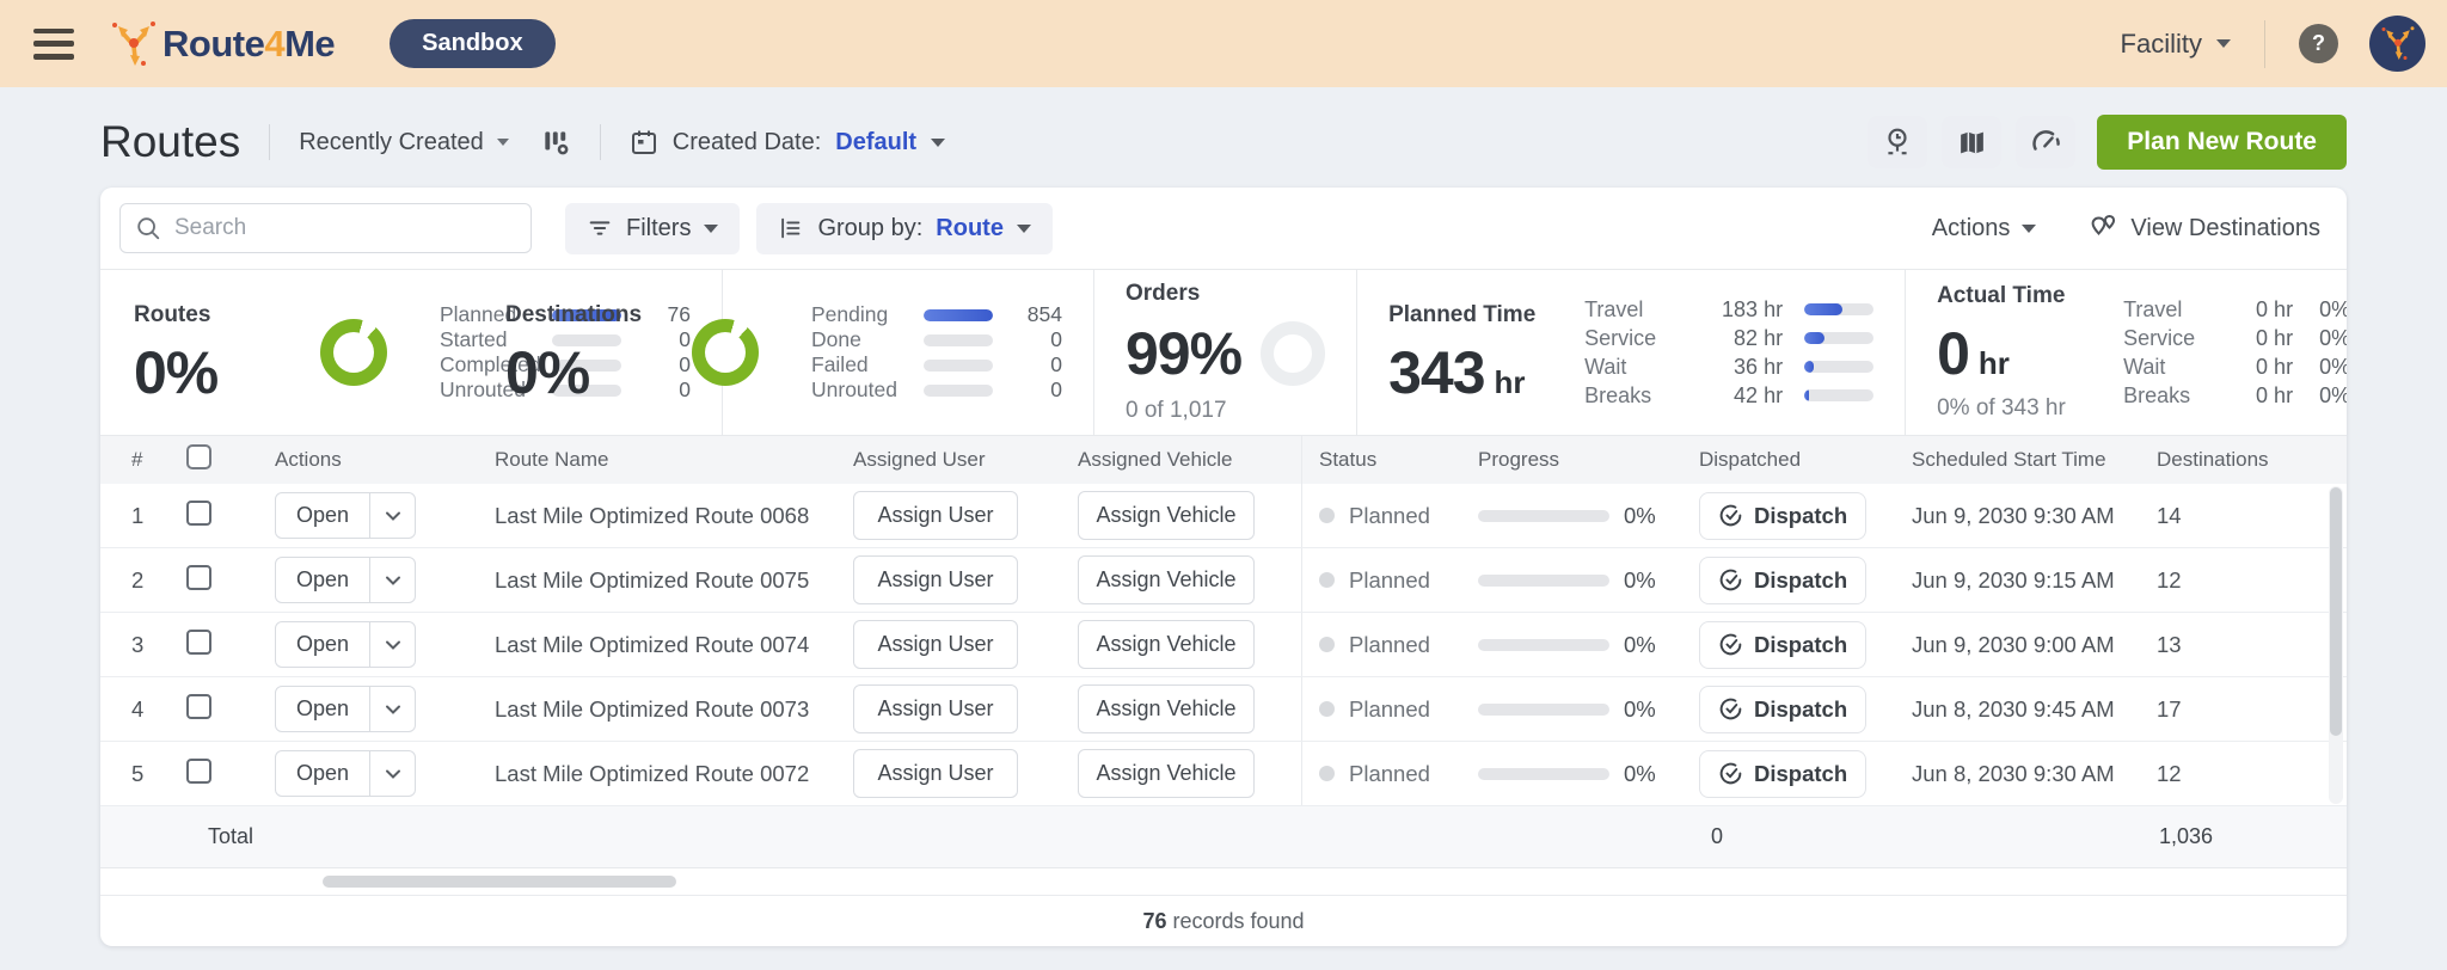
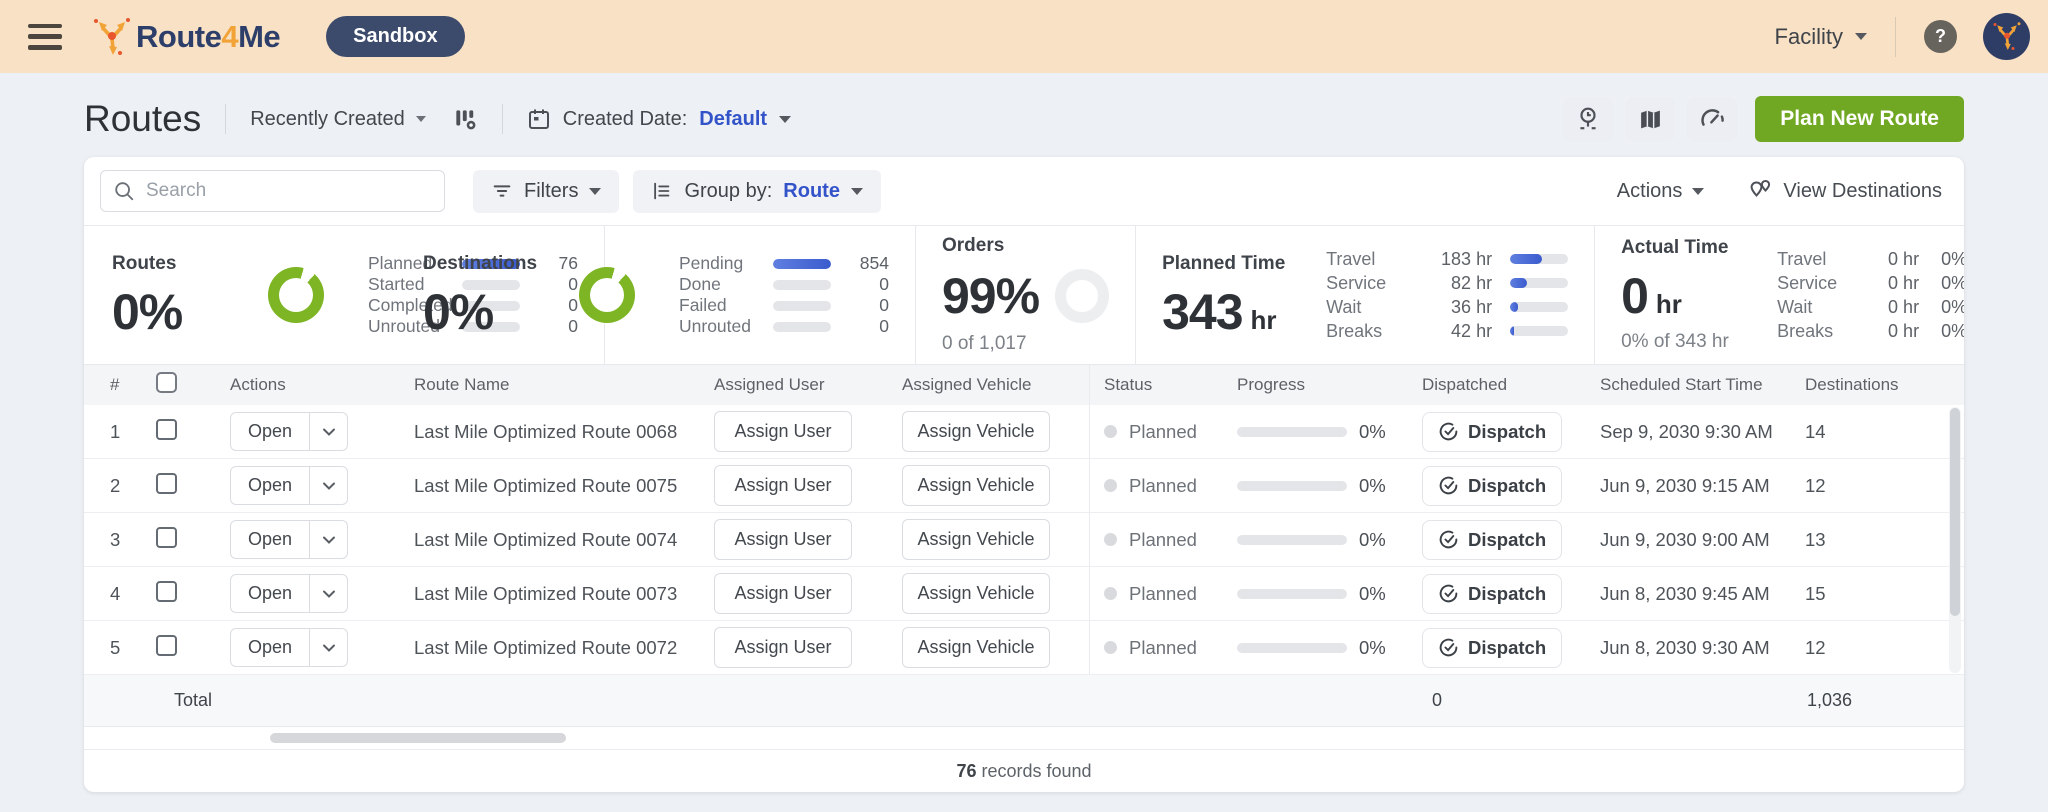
  Route4Me
  Sandbox
  Facility
  ?
  Routes
  Recently Created
  Created Date:
  Default
  Plan New Route
  Search
  Filters
  Group by:
  Route
  Actions
  View Destinations
  Routes
  0%
  Planned
  76
  Started
  0
  Completed
  0
  Unrouted
  0
  Destinations
  0%
  Pending
  854
  Done
  0
  Failed
  0
  Unrouted
  0
  Orders
  99%
  0 of 1,017
  Planned Time
  343 hr
  Travel
  183 hr
  Service
  82 hr
  Wait
  36 hr
  Breaks
  42 hr
  Actual Time
  0 hr
  0% of 343 hr
  Travel
  0 hr
  0%
  Service
  0 hr
  0%
  Wait
  0 hr
  0%
  Breaks
  0 hr
  0%
  #
  Actions
  Route Name
  Assigned User
  Assigned Vehicle
  Status
  Progress
  Dispatched
  Scheduled Start Time
  Destinations
  1
  Open
  Last Mile Optimized Route 0068
  Assign User
  Assign Vehicle
  Planned
  0%
  Dispatch
- Jun 9, 2030 9:30 AM
+ Sep 9, 2030 9:30 AM
  14
  2
  Open
  Last Mile Optimized Route 0075
  Assign User
  Assign Vehicle
  Planned
  0%
  Dispatch
  Jun 9, 2030 9:15 AM
  12
  3
  Open
  Last Mile Optimized Route 0074
  Assign User
  Assign Vehicle
  Planned
  0%
  Dispatch
  Jun 9, 2030 9:00 AM
  13
  4
  Open
  Last Mile Optimized Route 0073
  Assign User
  Assign Vehicle
  Planned
  0%
  Dispatch
  Jun 8, 2030 9:45 AM
- 17
+ 15
  5
  Open
  Last Mile Optimized Route 0072
  Assign User
  Assign Vehicle
  Planned
  0%
  Dispatch
  Jun 8, 2030 9:30 AM
  12
  Total
  0
  1,036
  76
  records found
